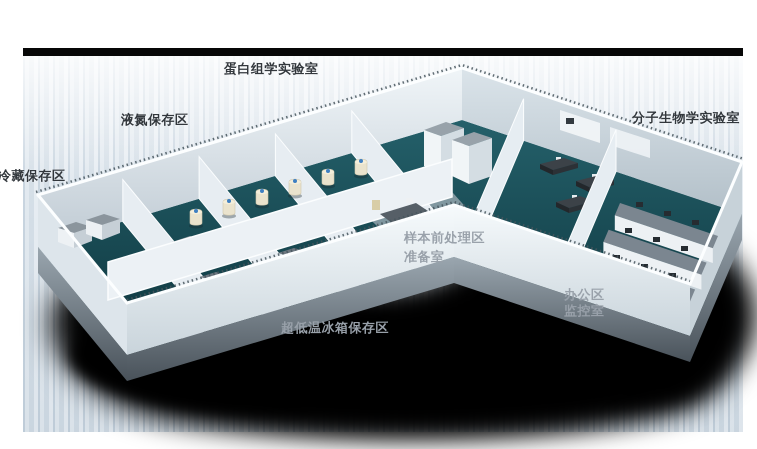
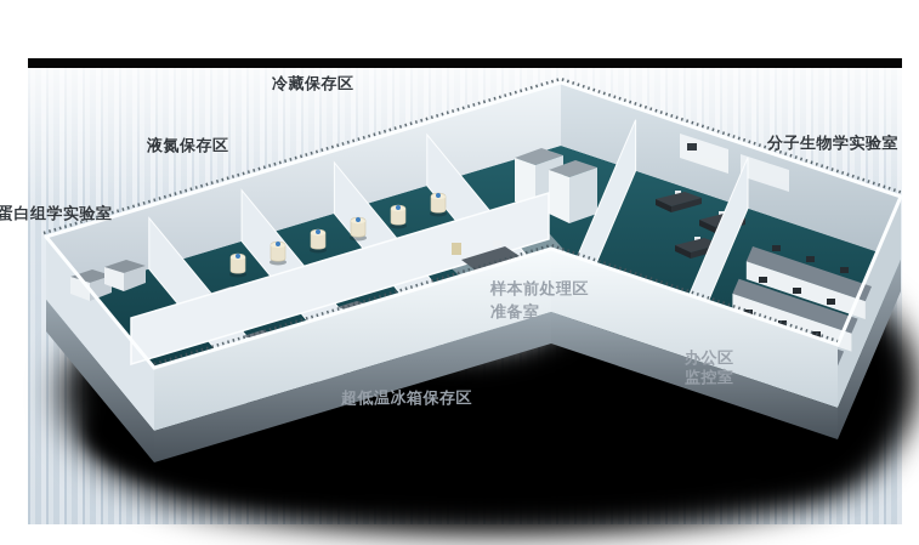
- 蛋白组学实验室
+ 冷藏保存区
  液氮保存区
- 冷藏保存区
+ 蛋白组学实验室
  分子生物学实验室
  样本前处理区
  准备室
  办公区
  监控室
  超低温冰箱保存区
